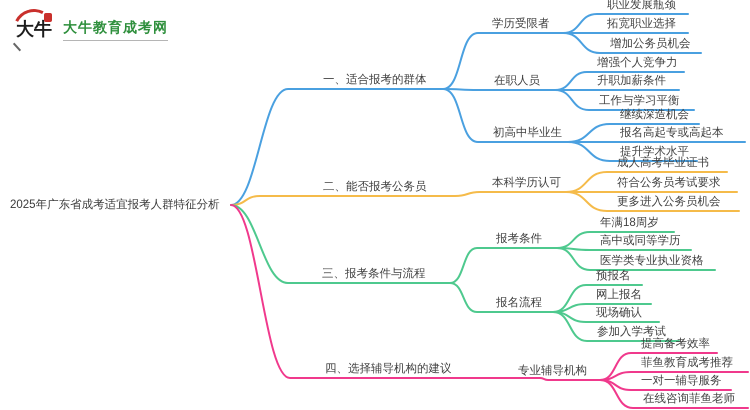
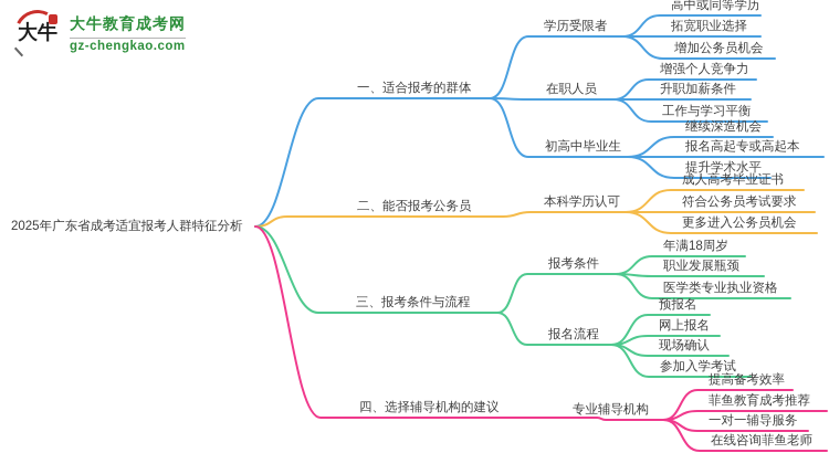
  大牛教育成考网
+ gz-chengkao.com
  2025年广东省成考适宜报考人群特征分析
  一、适合报考的群体
  学历受限者
- 职业发展瓶颈
+ 高中或同等学历
  拓宽职业选择
  增加公务员机会
  在职人员
  增强个人竞争力
  升职加薪条件
  工作与学习平衡
  初高中毕业生
  继续深造机会
  报名高起专或高起本
  提升学术水平
  二、能否报考公务员
  本科学历认可
  成人高考毕业证书
  符合公务员考试要求
  更多进入公务员机会
  三、报考条件与流程
  报考条件
  年满18周岁
- 高中或同等学历
+ 职业发展瓶颈
  医学类专业执业资格
  报名流程
  预报名
  网上报名
  现场确认
  参加入学考试
  四、选择辅导机构的建议
  专业辅导机构
  提高备考效率
  菲鱼教育成考推荐
  一对一辅导服务
  在线咨询菲鱼老师
